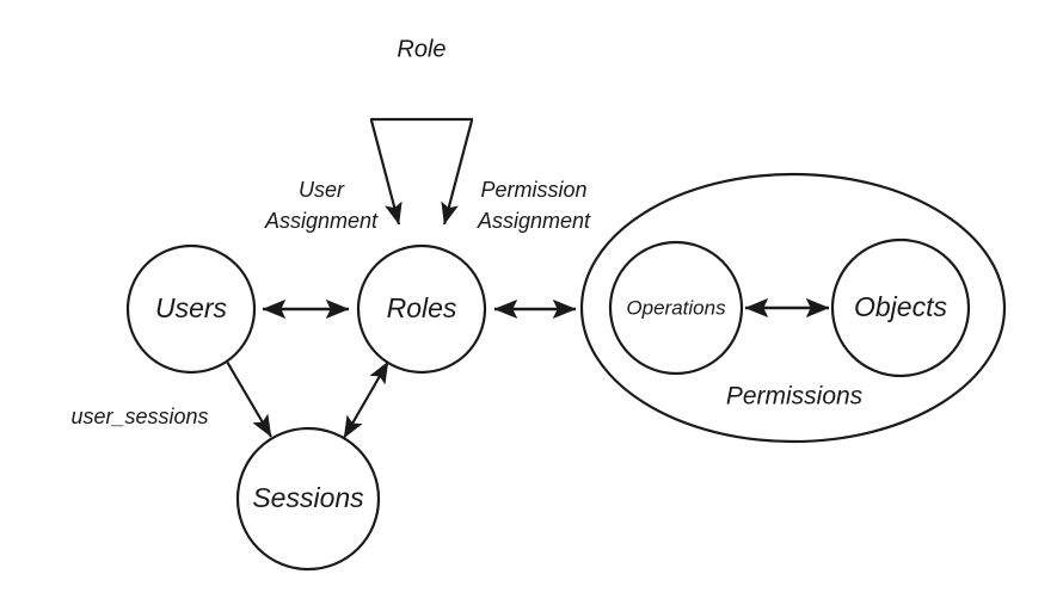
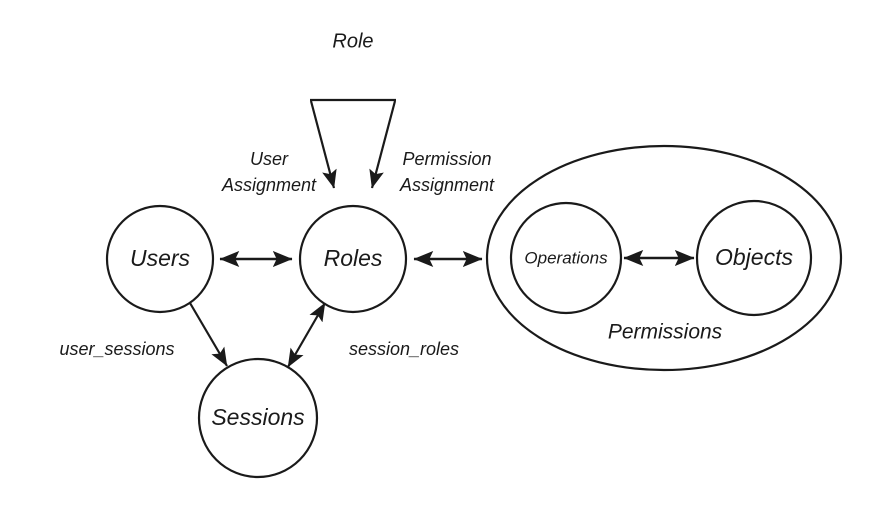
  Role
  User
  Assignment
  Permission
  Assignment
  Permissions
  Operations
  Objects
  Users
  Roles
  Sessions
  user_sessions
+ session_roles
